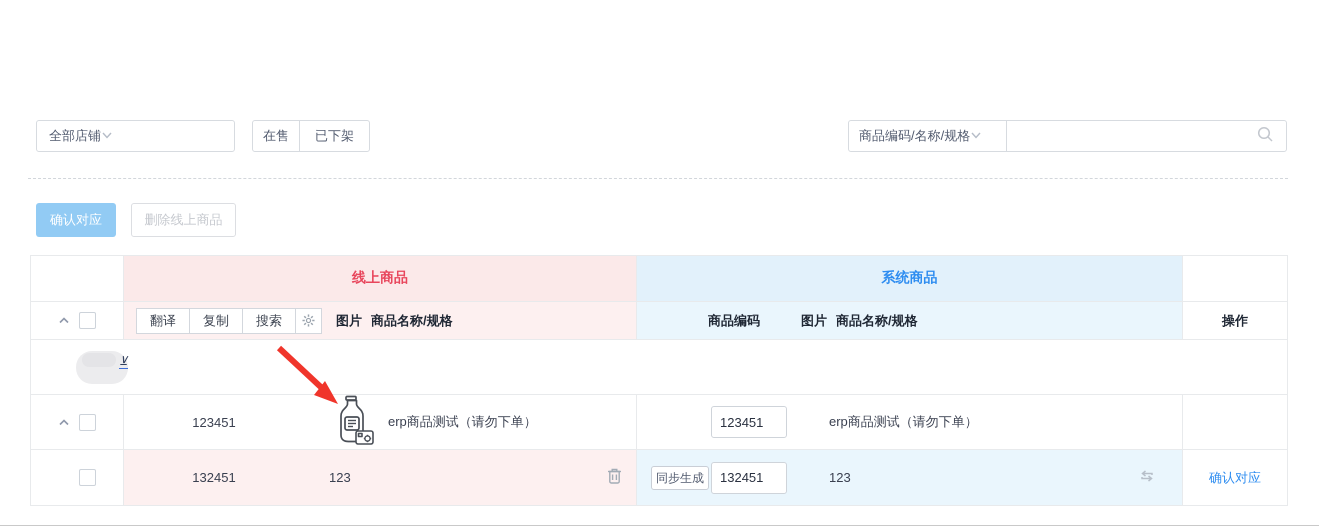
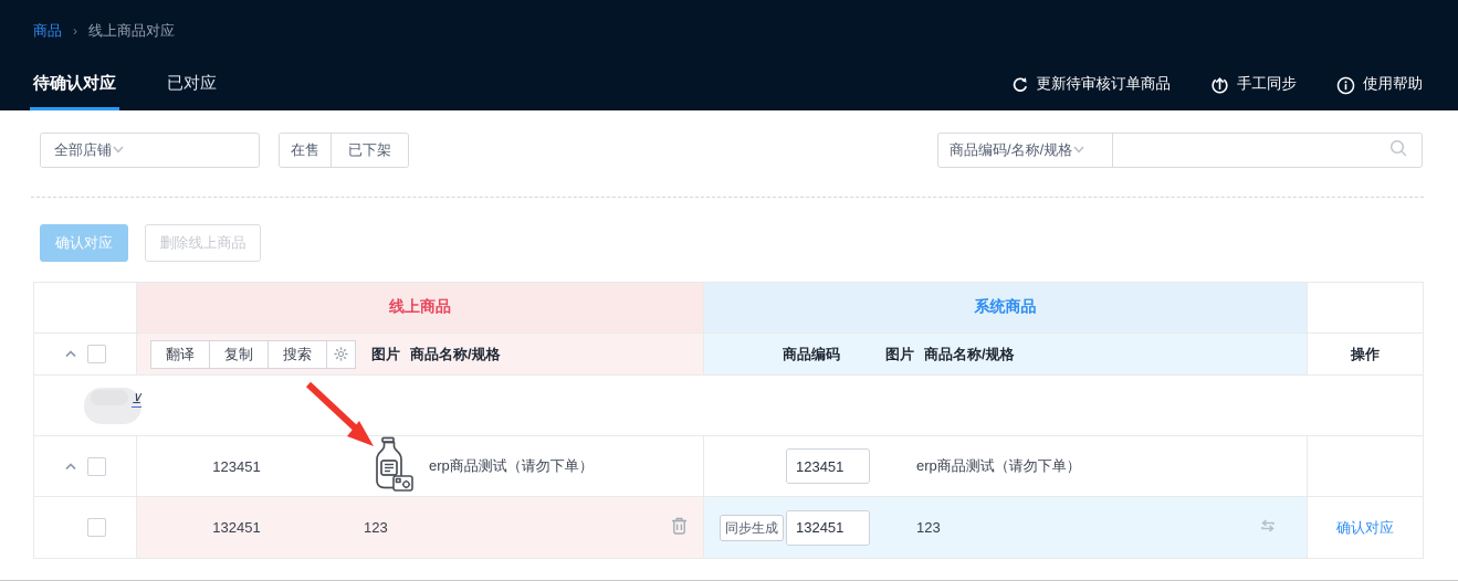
+ 商品 › 线上商品对应
+ 待确认对应
+ 已对应
+ 更新待审核订单商品
+ 手工同步
+ 使用帮助
  全部店铺
  在售
  已下架
  商品编码/名称/规格
  确认对应
  删除线上商品
  线上商品
  系统商品
  翻译
  复制
  搜索
  图片
  商品名称/规格
  商品编码
  图片
  商品名称/规格
  操作
  ⊻
  123451
  erp商品测试（请勿下单）
  123451
  erp商品测试（请勿下单）
  132451
  123
  同步生成
  132451
  123
  确认对应
